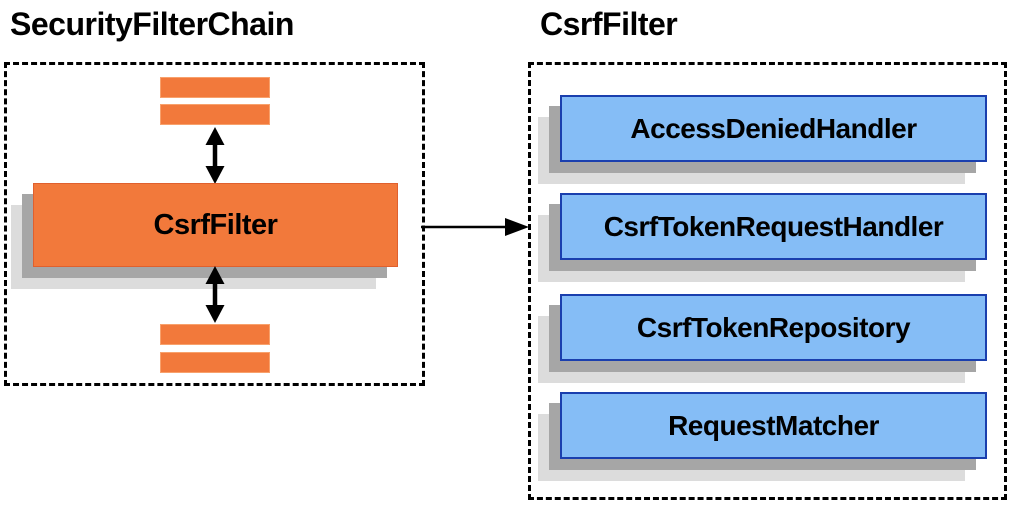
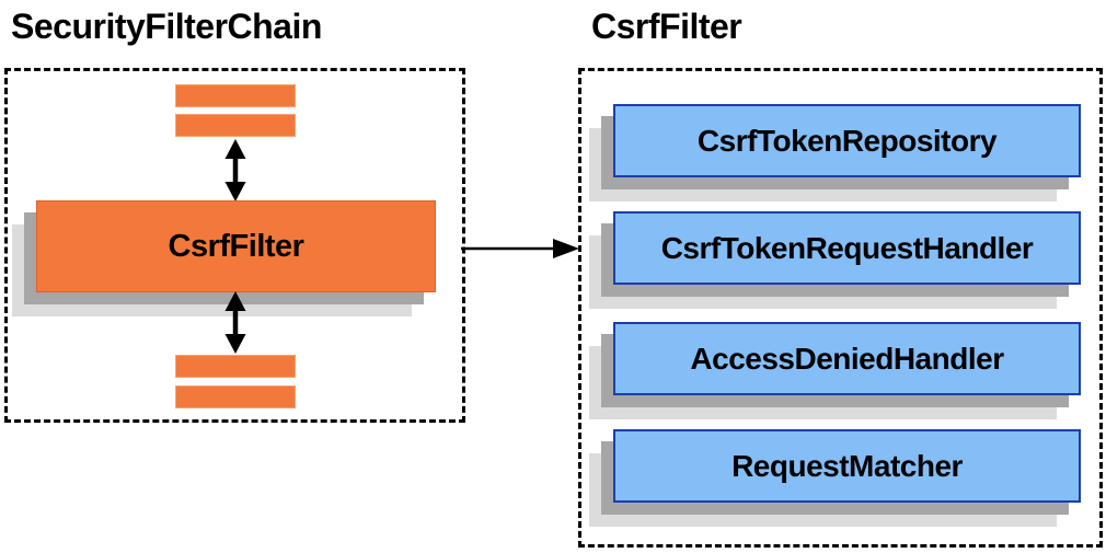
  SecurityFilterChain
  CsrfFilter
  CsrfFilter
- AccessDeniedHandler
+ CsrfTokenRepository
  CsrfTokenRequestHandler
- CsrfTokenRepository
+ AccessDeniedHandler
  RequestMatcher
